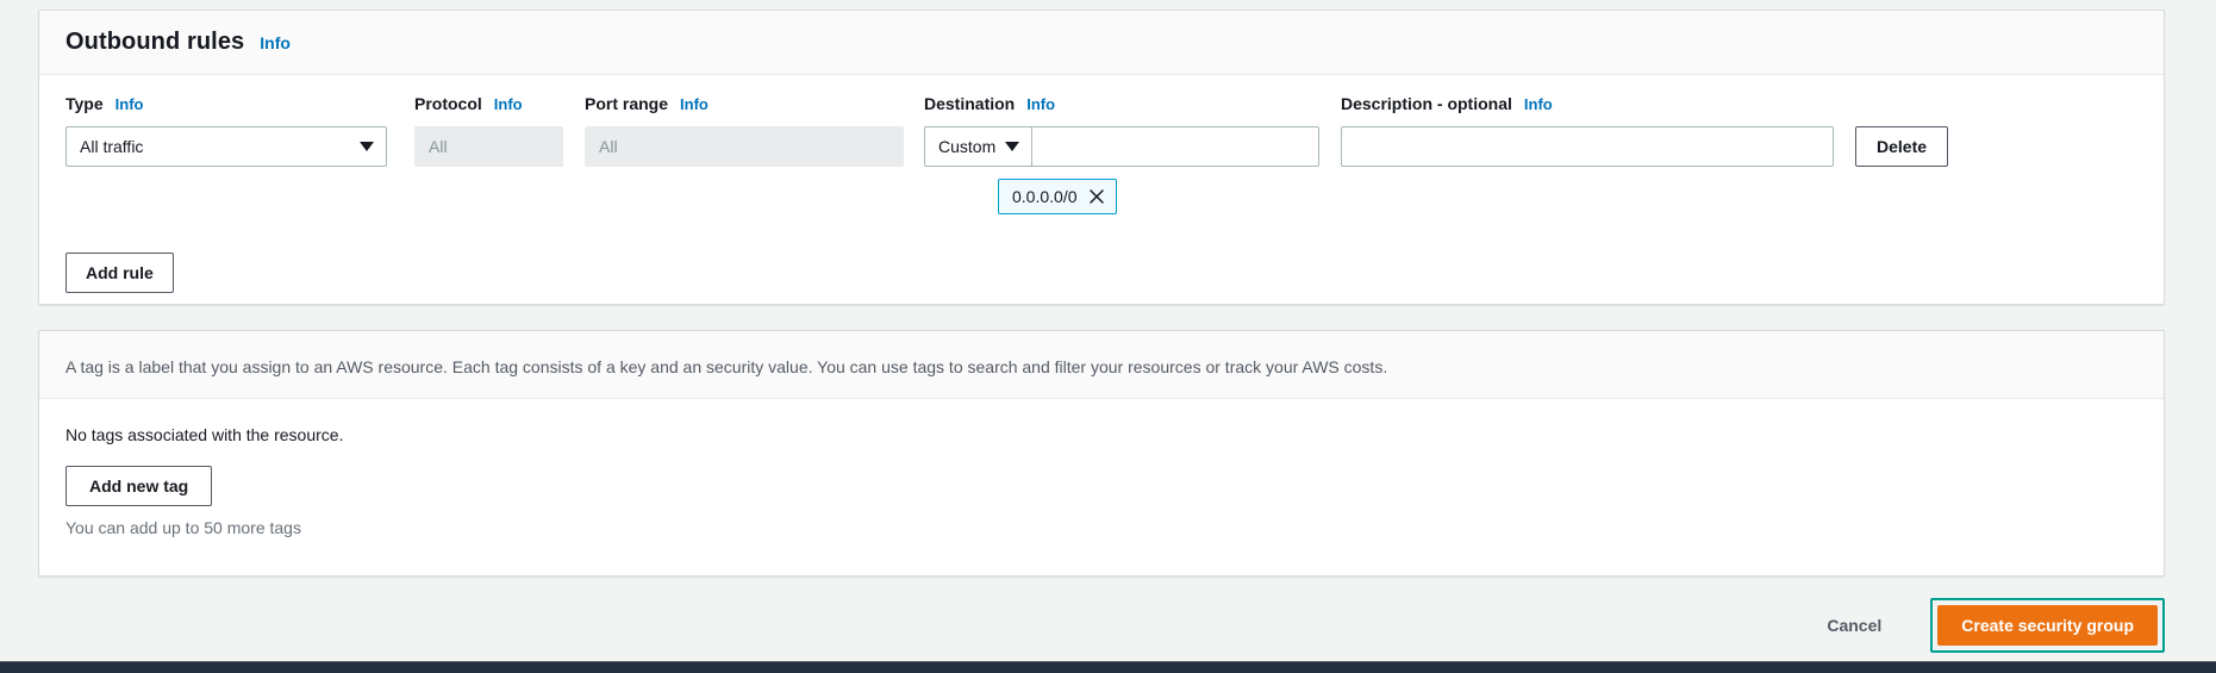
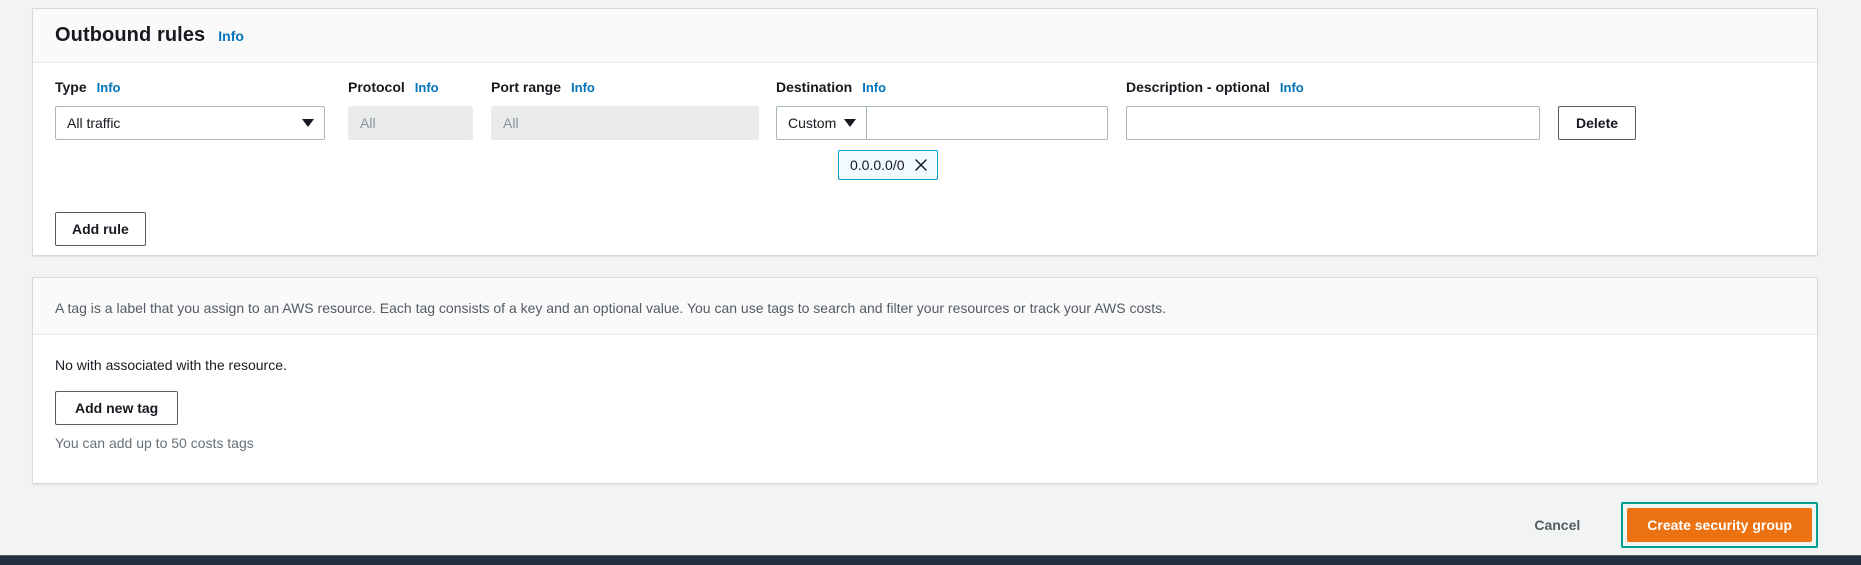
  Outbound rules
  Info
  Type
  Info
  Protocol
  Info
  Port range
  Info
  Destination
  Info
  Description - optional
  Info
  All traffic
  All
  All
  Custom
  0.0.0.0/0
  Delete
  Add rule
- A tag is a label that you assign to an AWS resource. Each tag consists of a key and an security value. You can use tags to search and filter your resources or track your AWS costs.
+ A tag is a label that you assign to an AWS resource. Each tag consists of a key and an optional value. You can use tags to search and filter your resources or track your AWS costs.
- No tags associated with the resource.
+ No with associated with the resource.
  Add new tag
- You can add up to 50 more tags
+ You can add up to 50 costs tags
  Cancel
  Create security group
